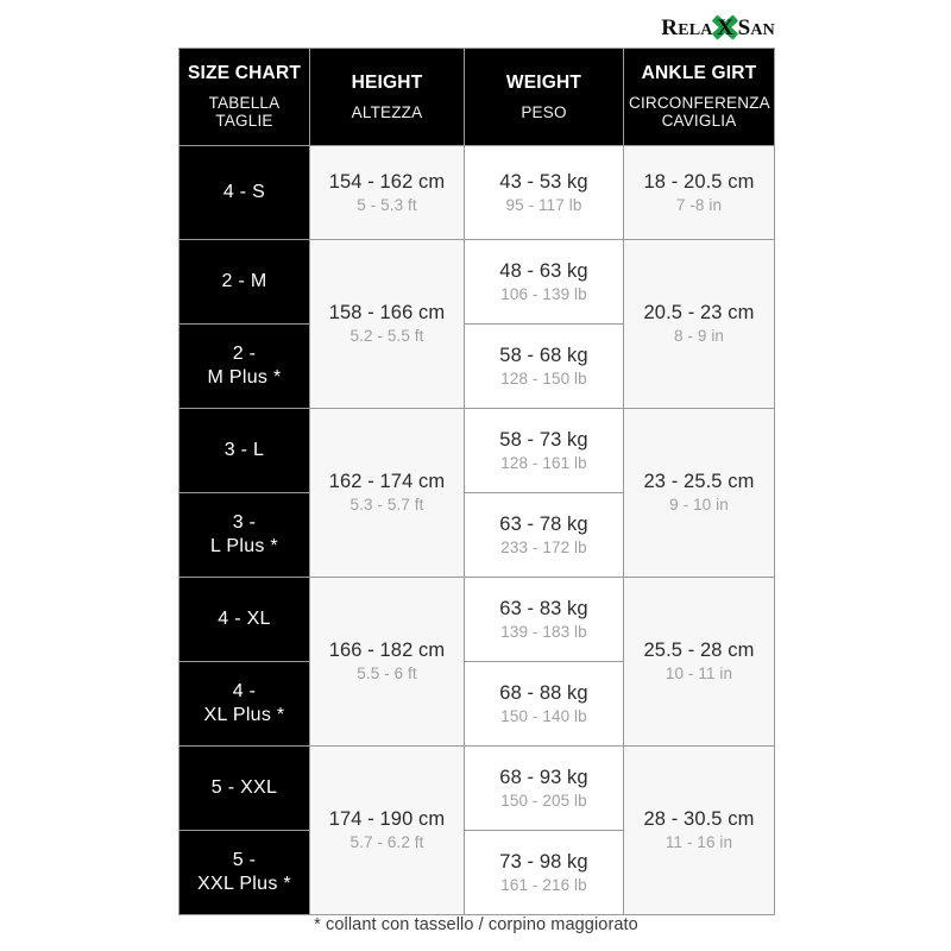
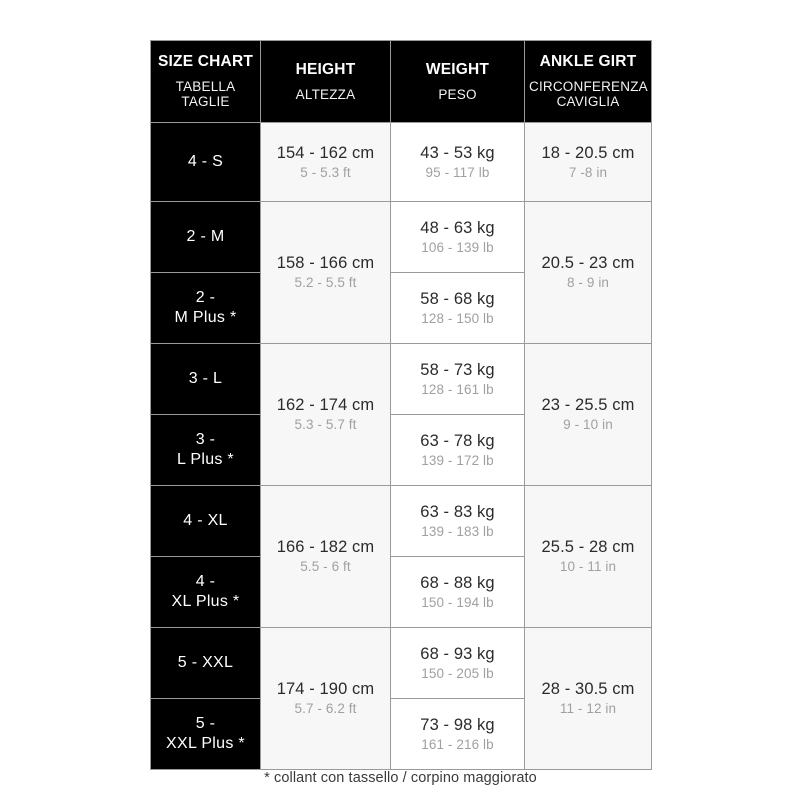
- RELA X SAN
  SIZE CHART TABELLA TAGLIE	HEIGHT ALTEZZA	WEIGHT PESO	ANKLE GIRT CIRCONFERENZA CAVIGLIA
  4 - S	154 - 162 cm 5 - 5.3 ft	43 - 53 kg 95 - 117 lb	18 - 20.5 cm 7 -8 in
  2 - M	158 - 166 cm 5.2 - 5.5 ft	48 - 63 kg 106 - 139 lb	20.5 - 23 cm 8 - 9 in
  2 - M Plus *	58 - 68 kg 128 - 150 lb
  3 - L	162 - 174 cm 5.3 - 5.7 ft	58 - 73 kg 128 - 161 lb	23 - 25.5 cm 9 - 10 in
- 3 - L Plus *	63 - 78 kg 233 - 172 lb
+ 3 - L Plus *	63 - 78 kg 139 - 172 lb
  4 - XL	166 - 182 cm 5.5 - 6 ft	63 - 83 kg 139 - 183 lb	25.5 - 28 cm 10 - 11 in
- 4 - XL Plus *	68 - 88 kg 150 - 140 lb
+ 4 - XL Plus *	68 - 88 kg 150 - 194 lb
- 5 - XXL	174 - 190 cm 5.7 - 6.2 ft	68 - 93 kg 150 - 205 lb	28 - 30.5 cm 11 - 16 in
+ 5 - XXL	174 - 190 cm 5.7 - 6.2 ft	68 - 93 kg 150 - 205 lb	28 - 30.5 cm 11 - 12 in
  5 - XXL Plus *	73 - 98 kg 161 - 216 lb
  * collant con tassello / corpino maggiorato
